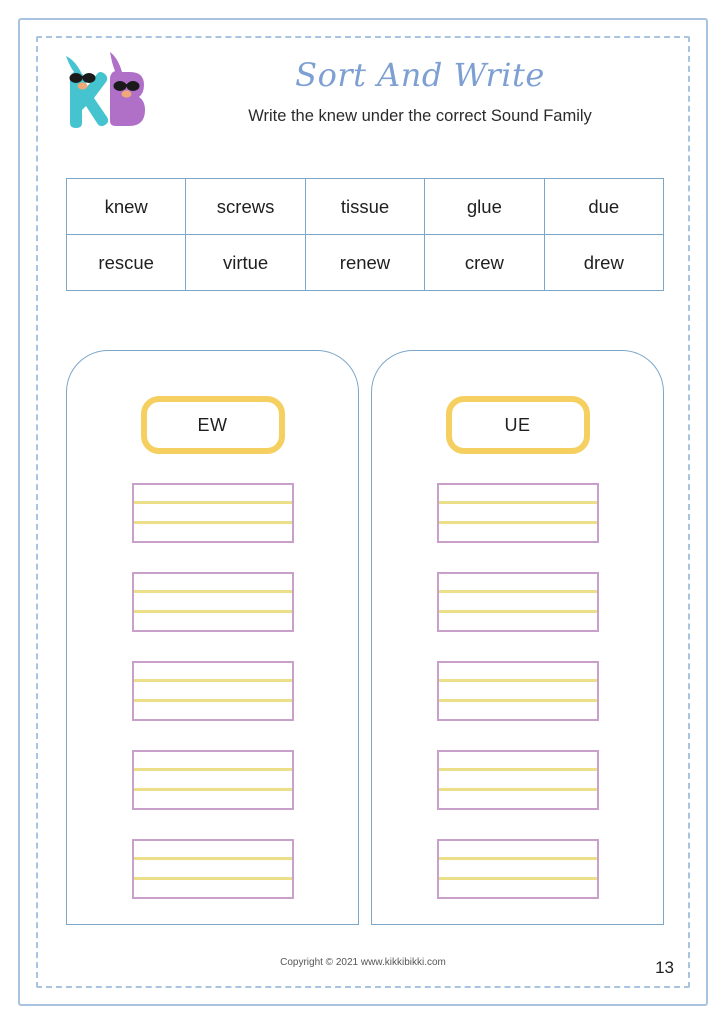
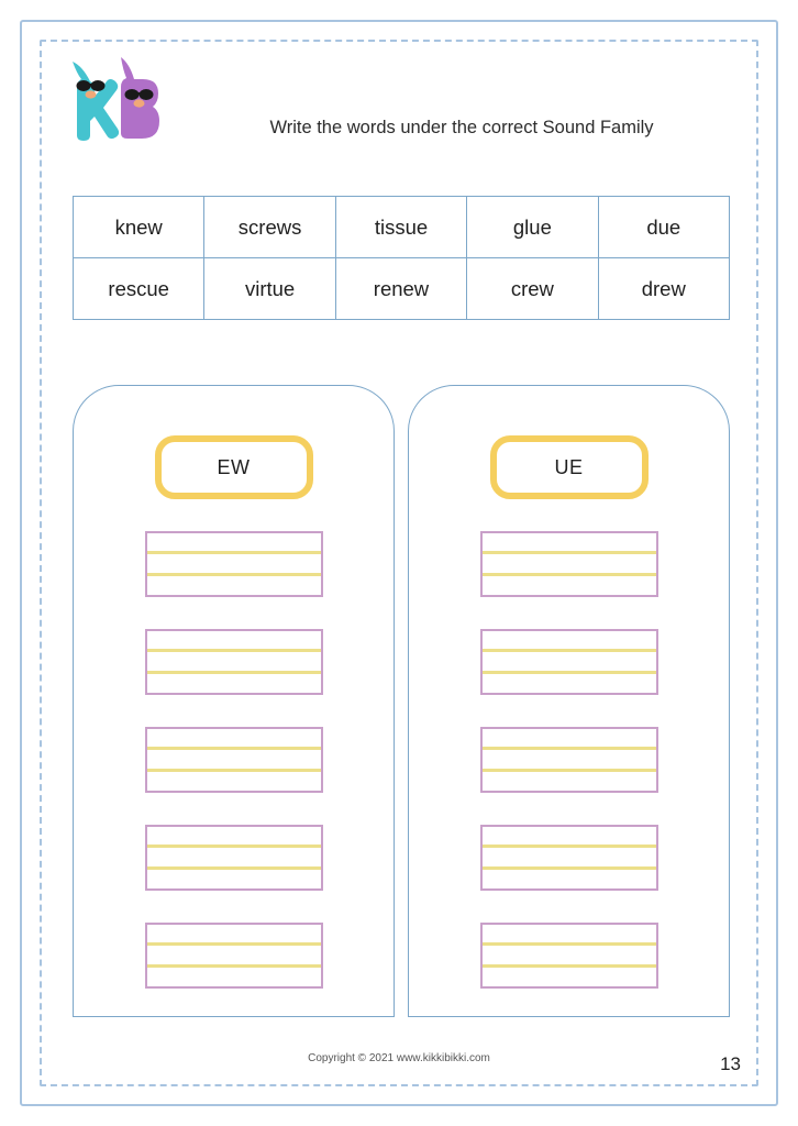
- Sort And Write
- Write the knew under the correct Sound Family
+ Write the words under the correct Sound Family
  knew	screws	tissue	glue	due
  rescue	virtue	renew	crew	drew
  EW
  UE
  Copyright © 2021 www.kikkibikki.com
  13
